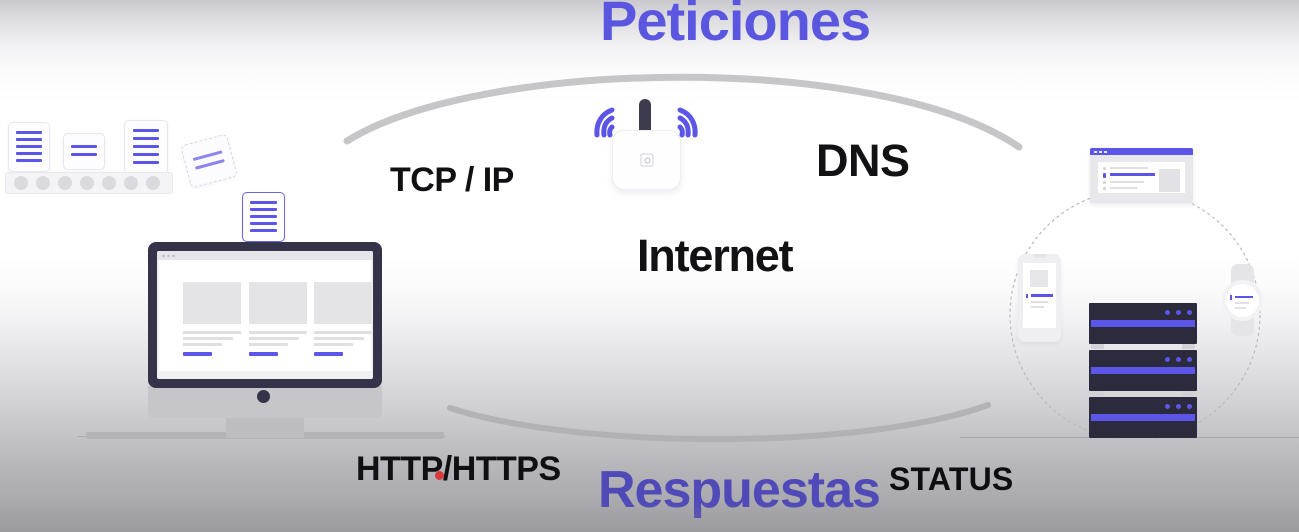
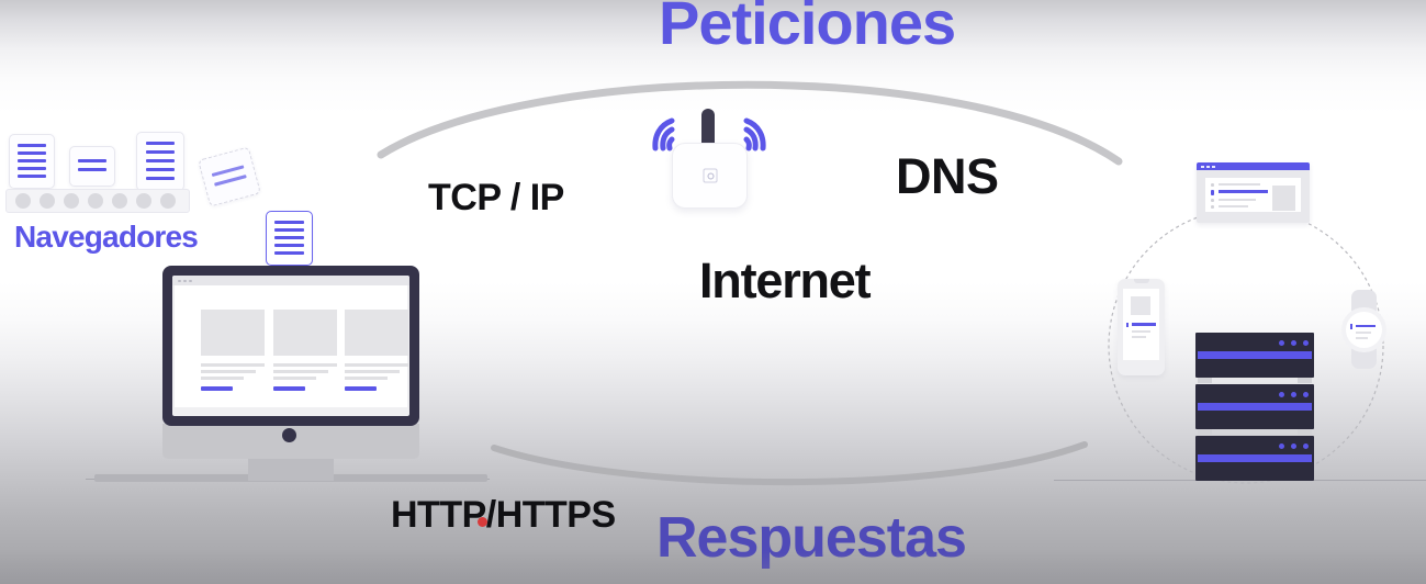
  Peticiones
  Respuestas
+ Navegadores
  TCP / IP
  DNS
  Internet
  HTTP/HTTPS
- STATUS
